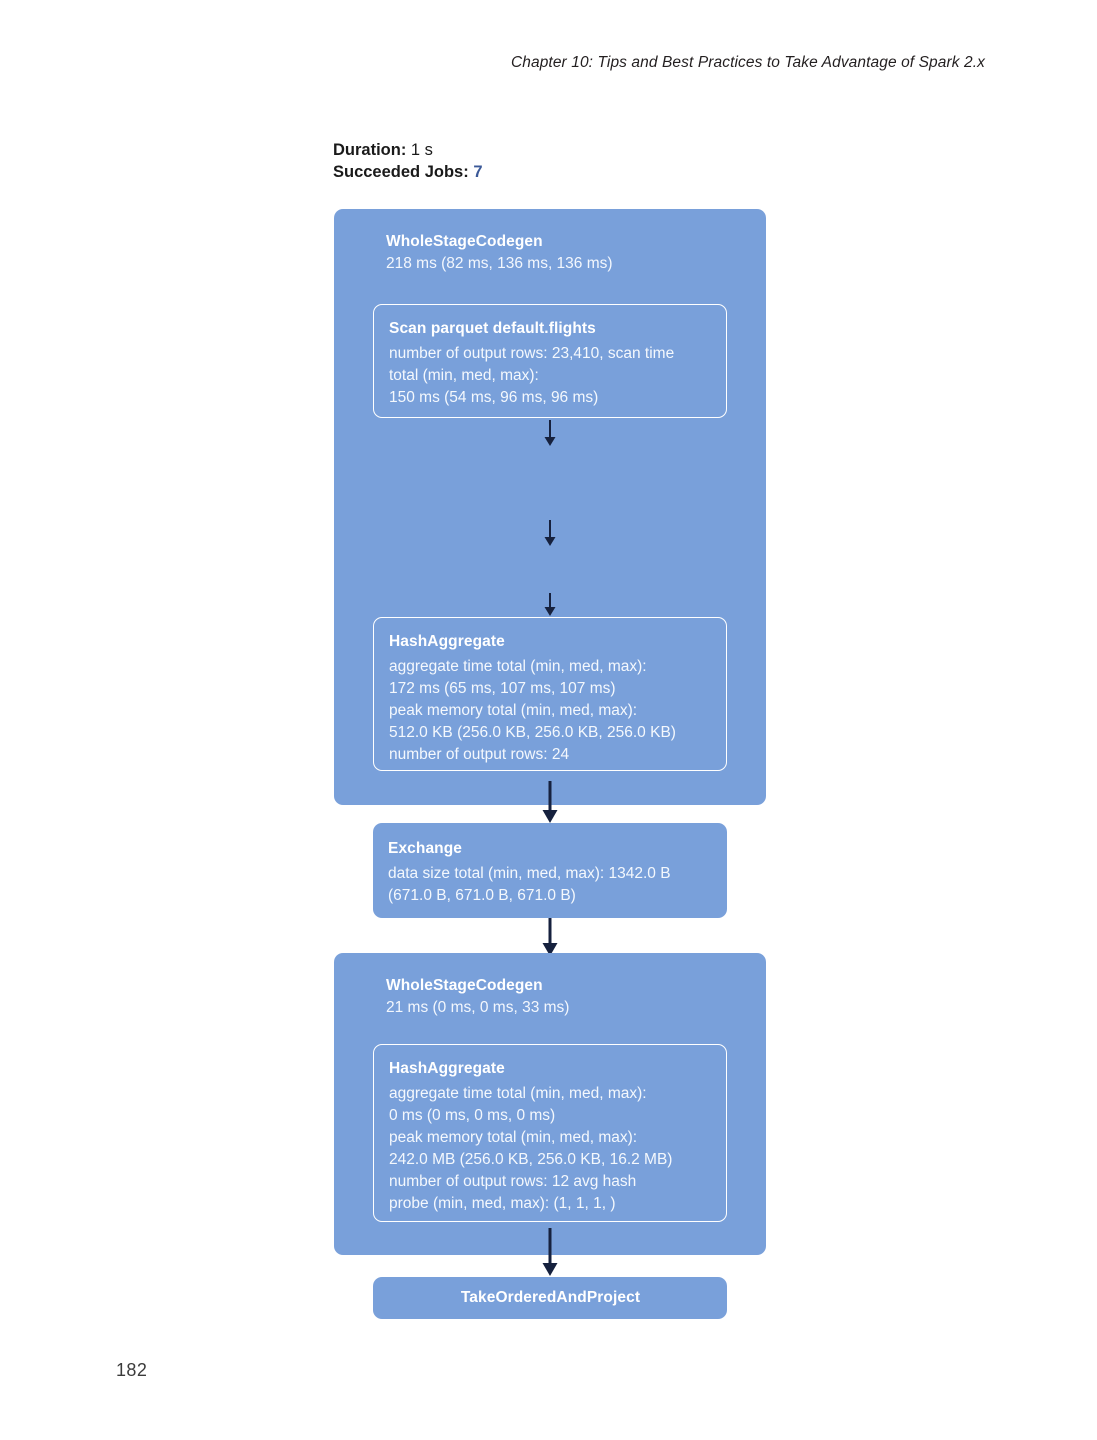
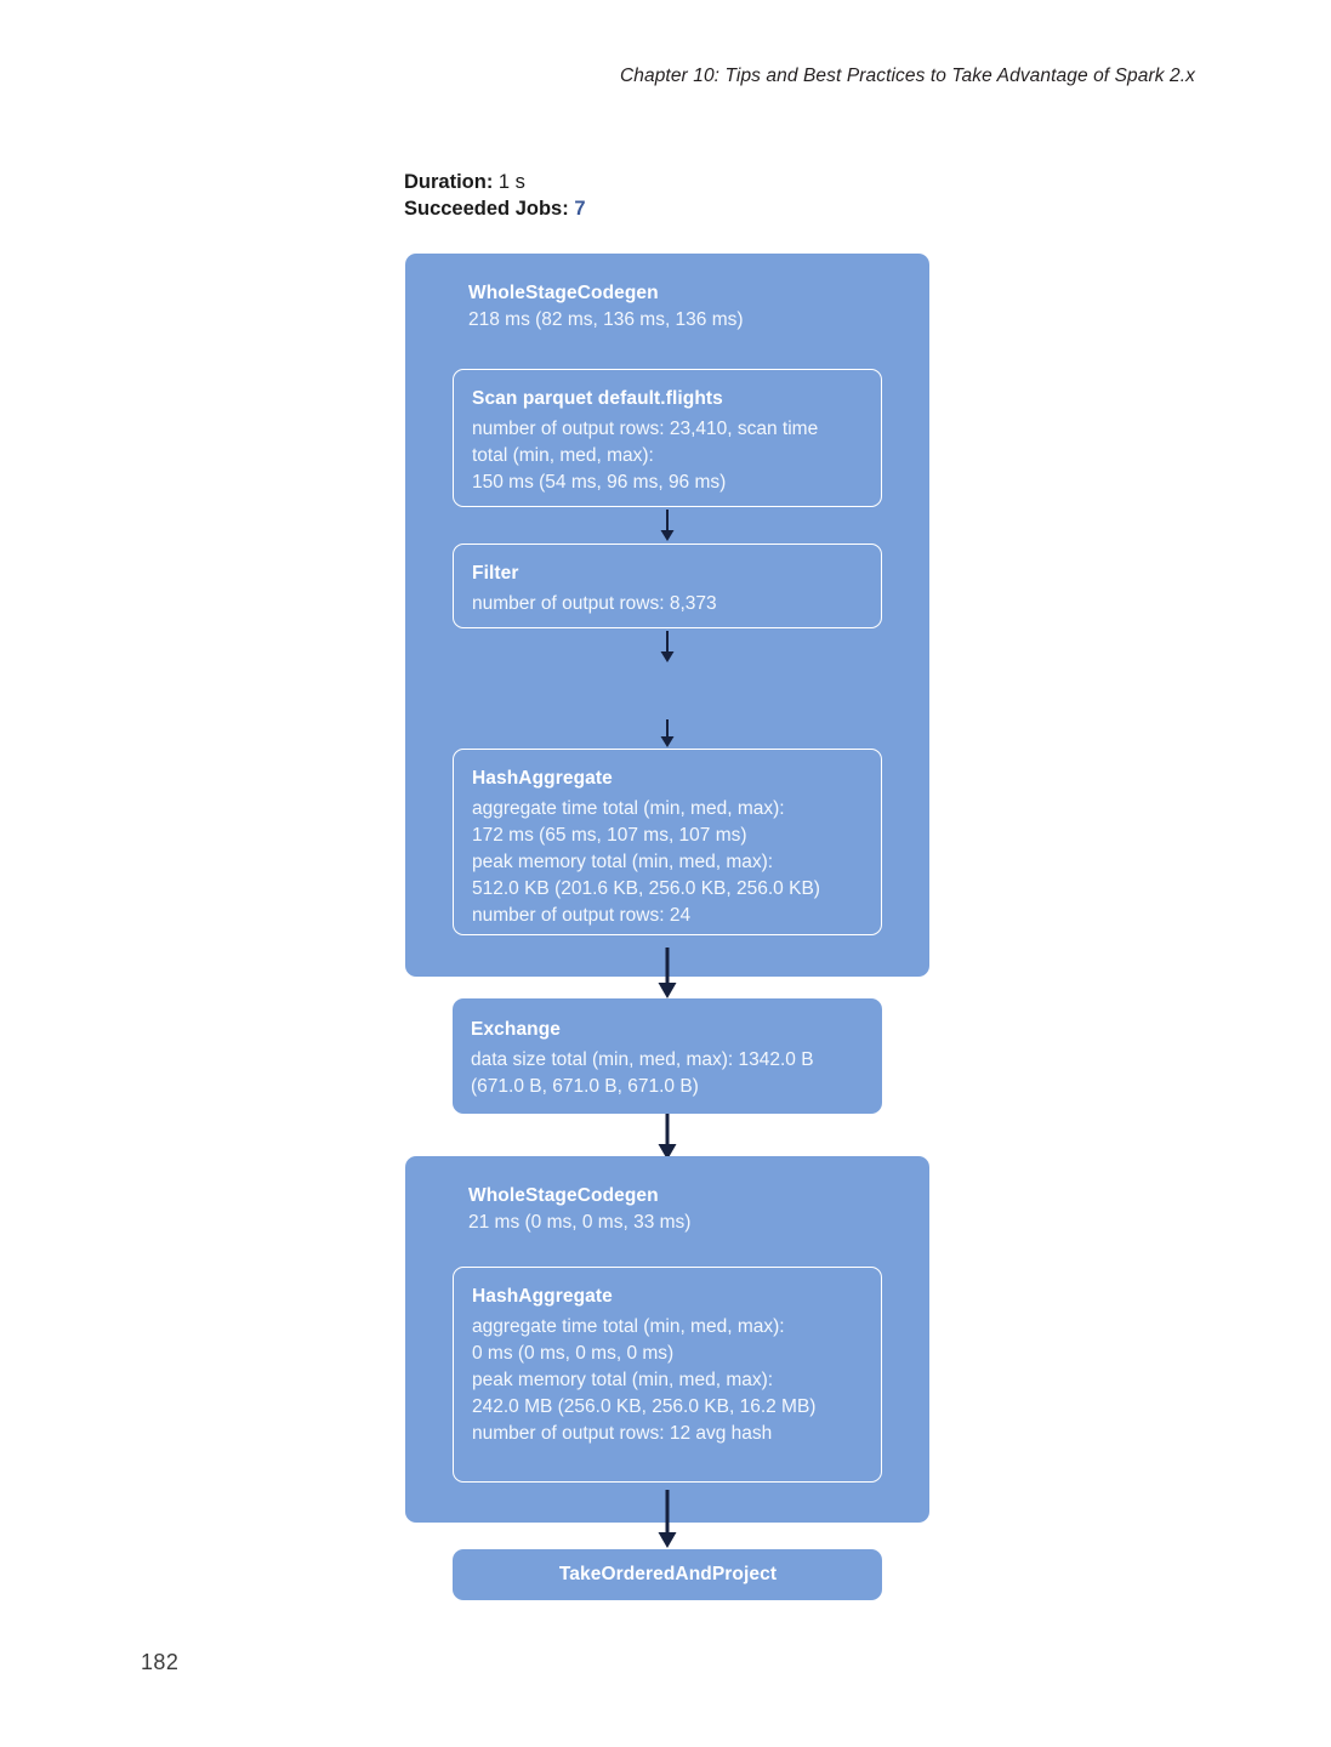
  Chapter 10: Tips and Best Practices to Take Advantage of Spark 2.x
  Duration: 1 s
  Succeeded Jobs: 7
  WholeStageCodegen
  218 ms (82 ms, 136 ms, 136 ms)
  Scan parquet default.flights
  number of output rows: 23,410, scan time
  total (min, med, max):
  150 ms (54 ms, 96 ms, 96 ms)
+ Filter
+ number of output rows: 8,373
  HashAggregate
  aggregate time total (min, med, max):
  172 ms (65 ms, 107 ms, 107 ms)
  peak memory total (min, med, max):
- 512.0 KB (256.0 KB, 256.0 KB, 256.0 KB)
+ 512.0 KB (201.6 KB, 256.0 KB, 256.0 KB)
  number of output rows: 24
  Exchange
  data size total (min, med, max): 1342.0 B
  (671.0 B, 671.0 B, 671.0 B)
  WholeStageCodegen
  21 ms (0 ms, 0 ms, 33 ms)
  HashAggregate
  aggregate time total (min, med, max):
  0 ms (0 ms, 0 ms, 0 ms)
  peak memory total (min, med, max):
  242.0 MB (256.0 KB, 256.0 KB, 16.2 MB)
  number of output rows: 12 avg hash
- probe (min, med, max): (1, 1, 1, )
  TakeOrderedAndProject
  182
